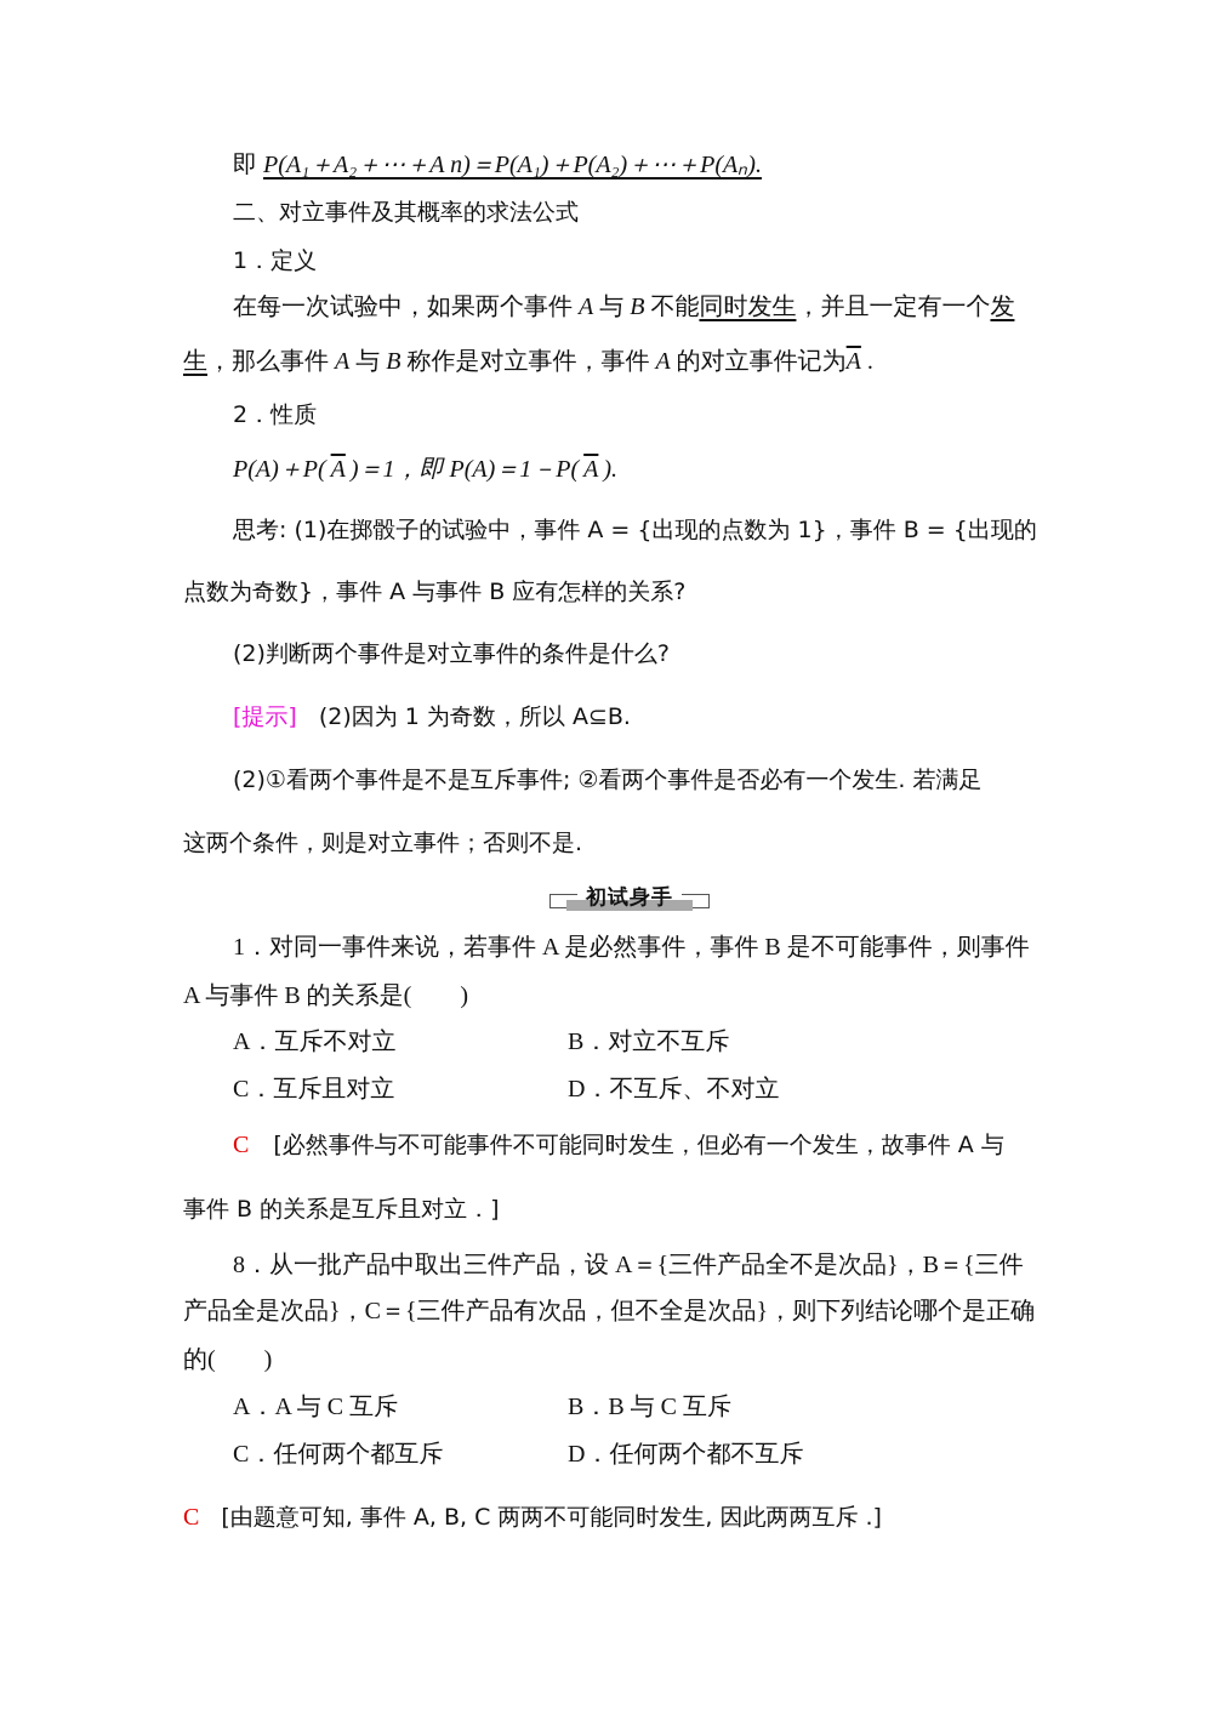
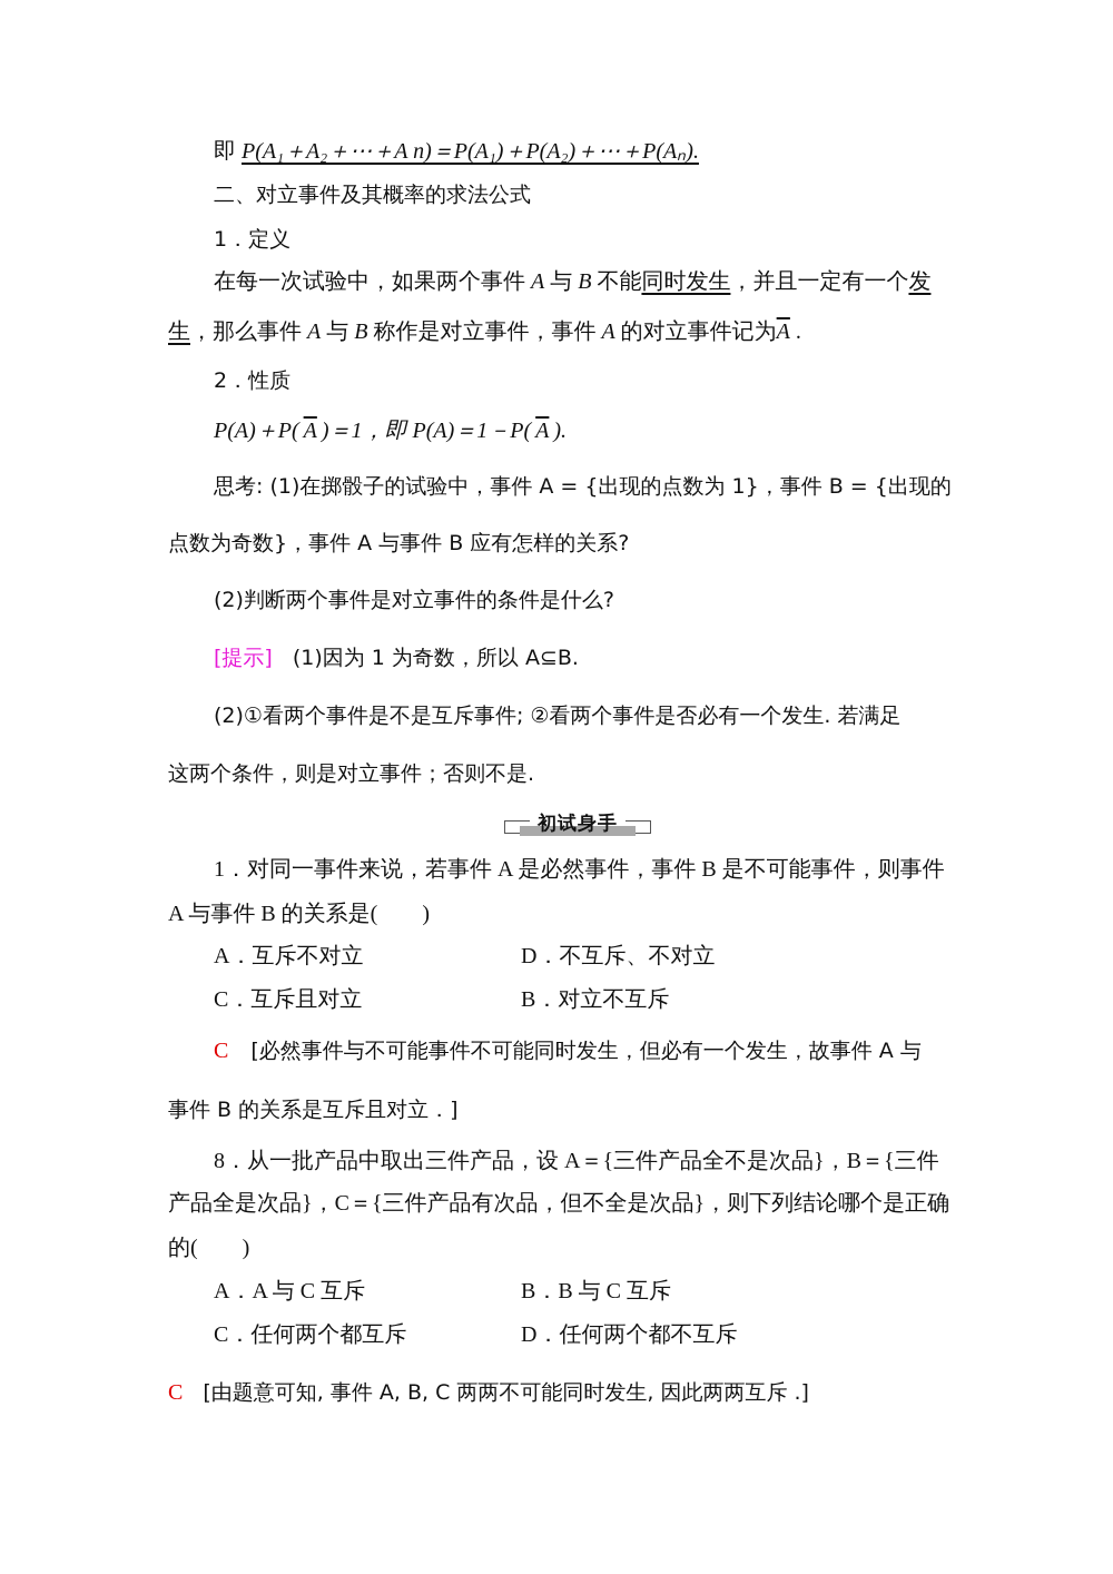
  即 P(A₁＋A₂＋⋯＋A n)＝P(A₁)＋P(A₂)＋⋯＋P(Aₙ).
  二、对立事件及其概率的求法公式
  1．定义
  在每一次试验中，如果两个事件 A 与 B 不能同时发生，并且一定有一个发
  生，那么事件 A 与 B 称作是对立事件，事件 A 的对立事件记为A .
  2．性质
  P(A)＋P( A )＝1，即 P(A)＝1－P( A ).
  思考: (1)在掷骰子的试验中，事件 A = {出现的点数为 1}，事件 B = {出现的
  点数为奇数}，事件 A 与事件 B 应有怎样的关系?
  (2)判断两个事件是对立事件的条件是什么?
- [提示] (2)因为 1 为奇数，所以 A⊆B.
+ [提示] (1)因为 1 为奇数，所以 A⊆B.
  (2)①看两个事件是不是互斥事件; ②看两个事件是否必有一个发生. 若满足
  这两个条件，则是对立事件；否则不是.
  初试身手
  1．对同一事件来说，若事件 A 是必然事件，事件 B 是不可能事件，则事件
  A 与事件 B 的关系是( )
  A．互斥不对立
- B．对立不互斥
+ D．不互斥、不对立
  C．互斥且对立
- D．不互斥、不对立
+ B．对立不互斥
  C [必然事件与不可能事件不可能同时发生，但必有一个发生，故事件 A 与
  事件 B 的关系是互斥且对立．]
  8．从一批产品中取出三件产品，设 A＝{三件产品全不是次品}，B＝{三件
  产品全是次品}，C＝{三件产品有次品，但不全是次品}，则下列结论哪个是正确
  的( )
  A．A 与 C 互斥
  B．B 与 C 互斥
  C．任何两个都互斥
  D．任何两个都不互斥
  C [由题意可知, 事件 A, B, C 两两不可能同时发生, 因此两两互斥 .]
